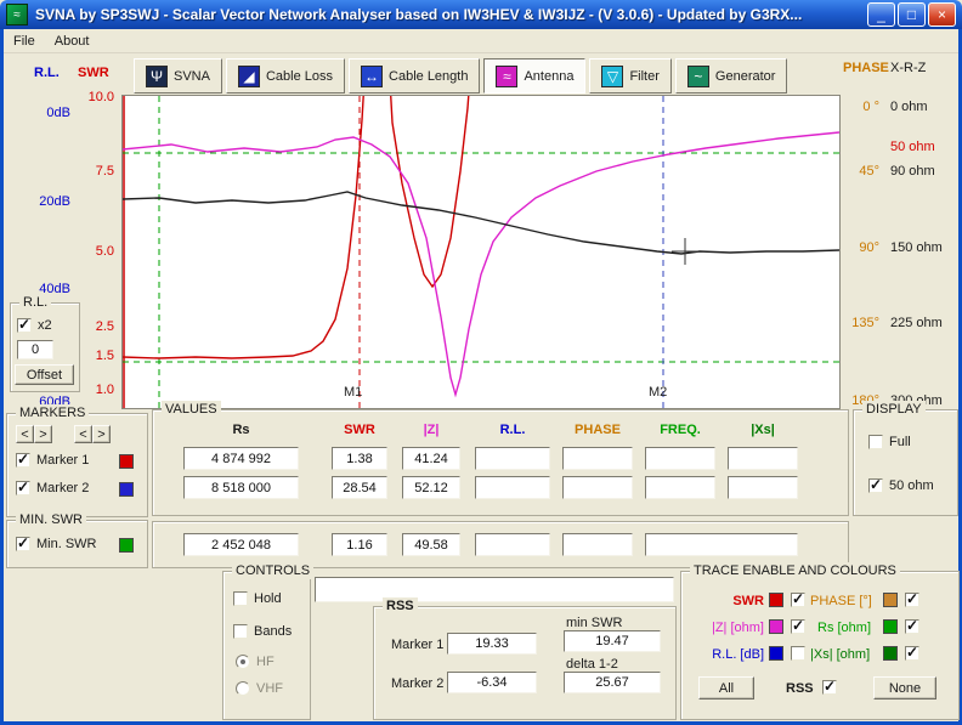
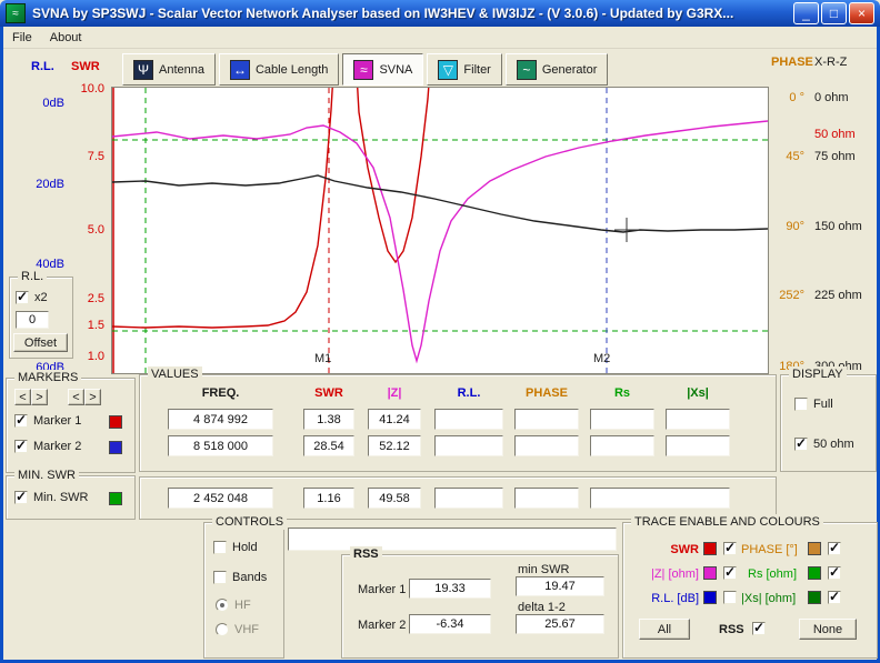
  ≈
  SVNA by SP3SWJ - Scalar Vector Network Analyser based on IW3HEV & IW3IJZ - (V 3.0.6) - Updated by G3RX...
  _
  □
  ×
  File
  About
  Ψ
- SVNA
+ Antenna
- ◢
- Cable Loss
  ↔
  Cable Length
  ≈
- Antenna
+ SVNA
  ▽
  Filter
  ~
  Generator
  R.L.
  SWR
  0dB
  20dB
  40dB
  60dB
  10.0
  7.5
  5.0
  2.5
  1.5
  1.0
  PHASE
  X-R-Z
  0 °
  45°
  90°
- 135°
+ 252°
  0 ohm
  50 ohm
- 90 ohm
+ 75 ohm
  150 ohm
  225 ohm
  M1
  M2
  R.L.
  x2
  0
  Offset
  MARKERS
  <
  >
  <
  >
  Marker 1
  Marker 2
  MIN. SWR
  Min. SWR
  VALUES
- Rs
+ FREQ.
  SWR
  |Z|
  R.L.
  PHASE
- FREQ.
+ Rs
  |Xs|
  4 874 992
  1.38
  41.24
  8 518 000
  28.54
  52.12
  2 452 048
  1.16
  49.58
  DISPLAY
  Full
  50 ohm
  CONTROLS
  Hold
  Bands
  HF
  VHF
  RSS
  Marker 1
  19.33
  min SWR
  19.47
  Marker 2
  -6.34
  delta 1-2
  25.67
  TRACE ENABLE AND COLOURS
  SWR
  PHASE [°]
  |Z| [ohm]
  Rs [ohm]
  R.L. [dB]
  |Xs| [ohm]
  All
  RSS
  None
